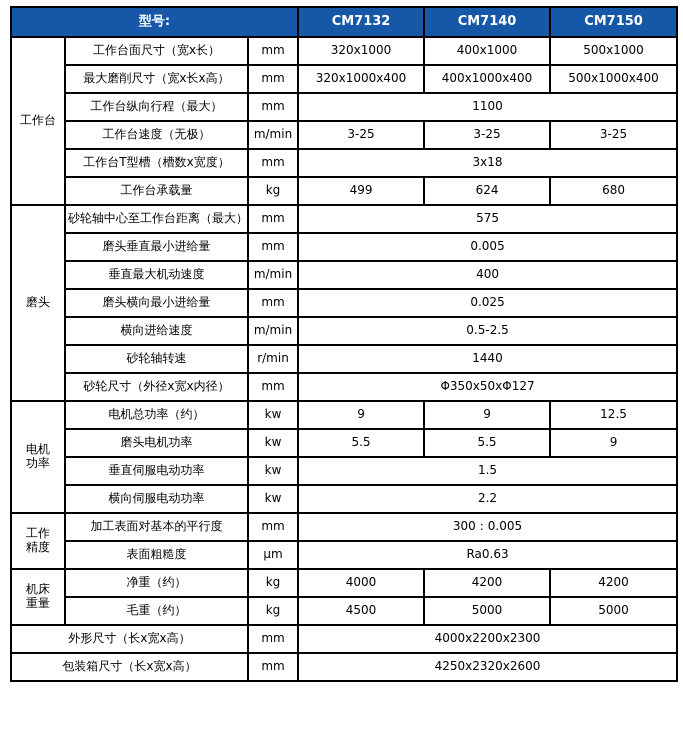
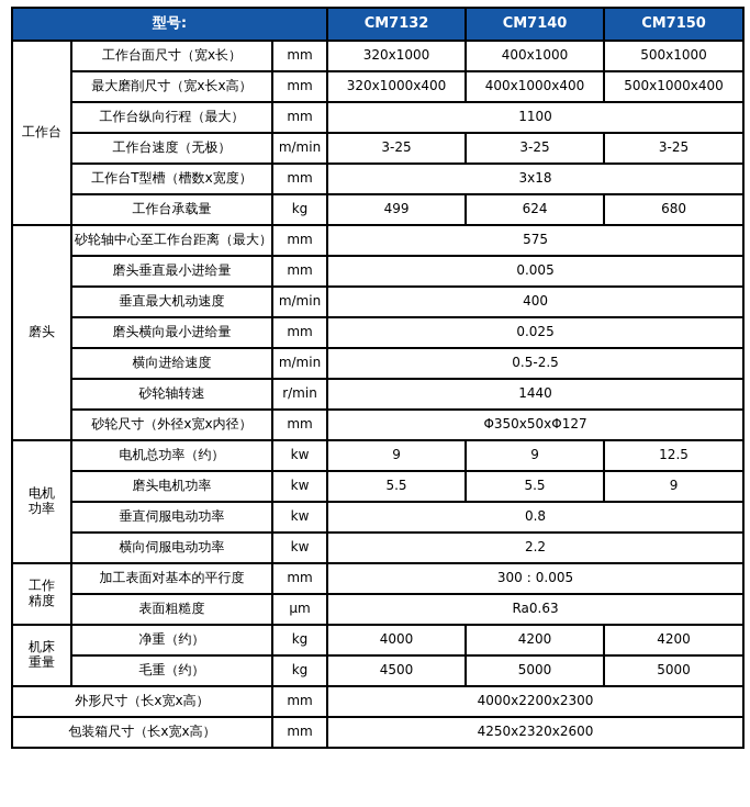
  型号:	CM7132	CM7140	CM7150
  工作台	工作台面尺寸（宽x长）	mm	320x1000	400x1000	500x1000
  最大磨削尺寸（宽x长x高）	mm	320x1000x400	400x1000x400	500x1000x400
  工作台纵向行程（最大）	mm	1100
  工作台速度（无极）	m/min	3-25	3-25	3-25
  工作台T型槽（槽数x宽度）	mm	3x18
  工作台承载量	kg	499	624	680
  磨头	砂轮轴中心至工作台距离（最大）	mm	575
  磨头垂直最小进给量	mm	0.005
  垂直最大机动速度	m/min	400
  磨头横向最小进给量	mm	0.025
  横向进给速度	m/min	0.5-2.5
  砂轮轴转速	r/min	1440
  砂轮尺寸（外径x宽x内径）	mm	Φ350x50xΦ127
  电机 功率	电机总功率（约）	kw	9	9	12.5
  磨头电机功率	kw	5.5	5.5	9
- 垂直伺服电动功率	kw	1.5
+ 垂直伺服电动功率	kw	0.8
  横向伺服电动功率	kw	2.2
  工作 精度	加工表面对基本的平行度	mm	300：0.005
  表面粗糙度	μm	Ra0.63
  机床 重量	净重（约）	kg	4000	4200	4200
  毛重（约）	kg	4500	5000	5000
  外形尺寸（长x宽x高）	mm	4000x2200x2300
  包装箱尺寸（长x宽x高）	mm	4250x2320x2600
